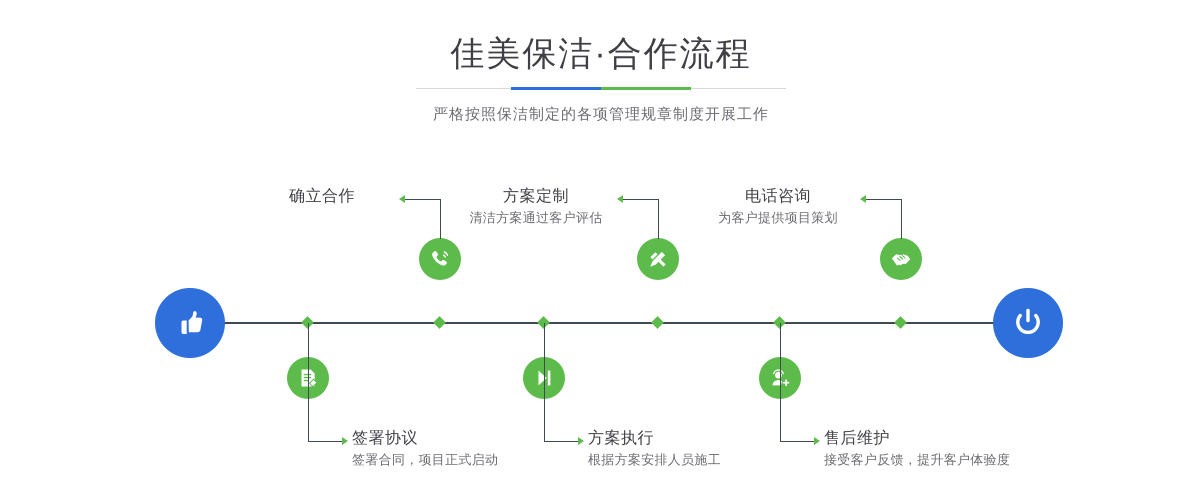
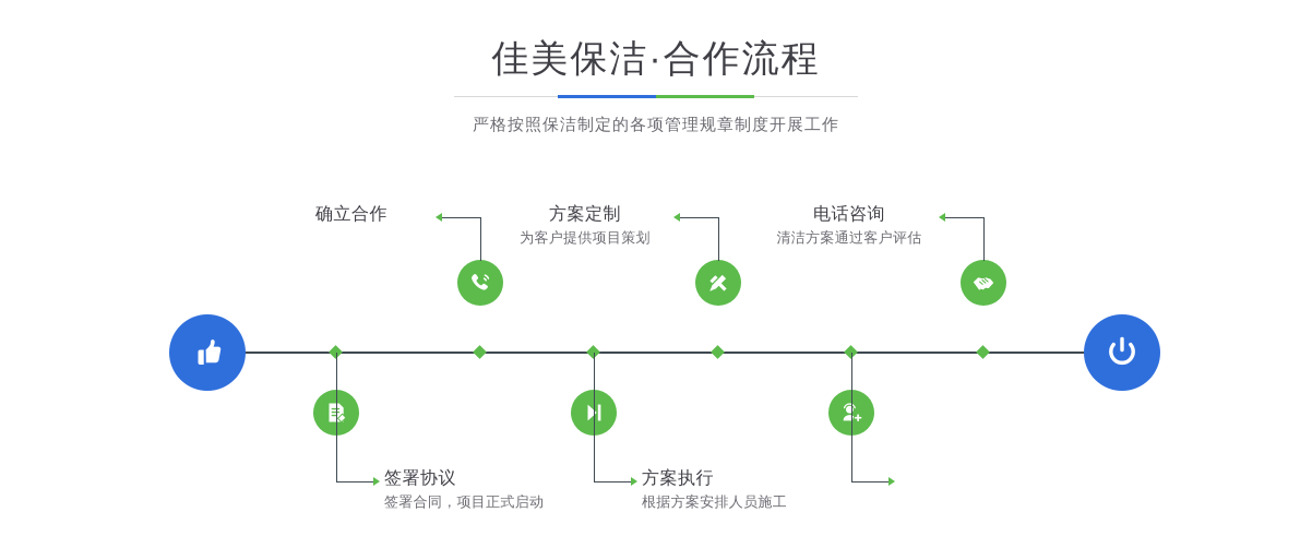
  佳美保洁·合作流程
  严格按照保洁制定的各项管理规章制度开展工作
  确立合作
  签署协议
  签署合同，项目正式启动
  方案定制
- 清洁方案通过客户评估
+ 为客户提供项目策划
  方案执行
  根据方案安排人员施工
  电话咨询
- 为客户提供项目策划
+ 清洁方案通过客户评估
- 售后维护
- 接受客户反馈，提升客户体验度
